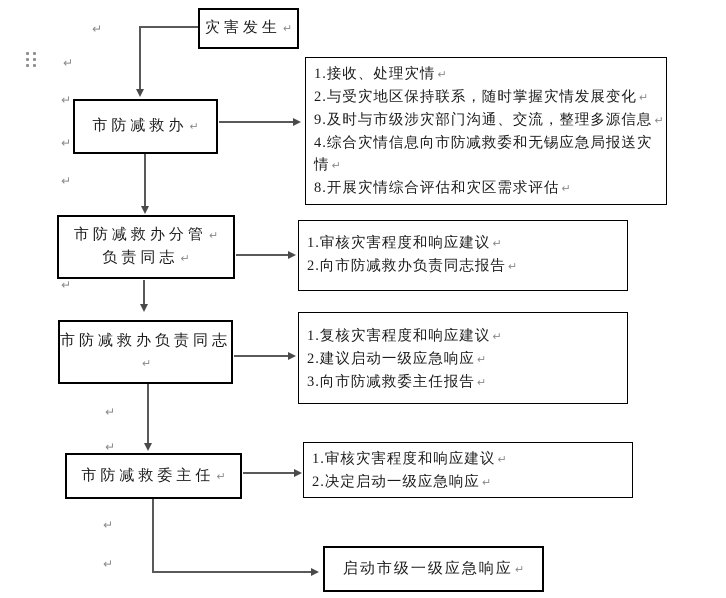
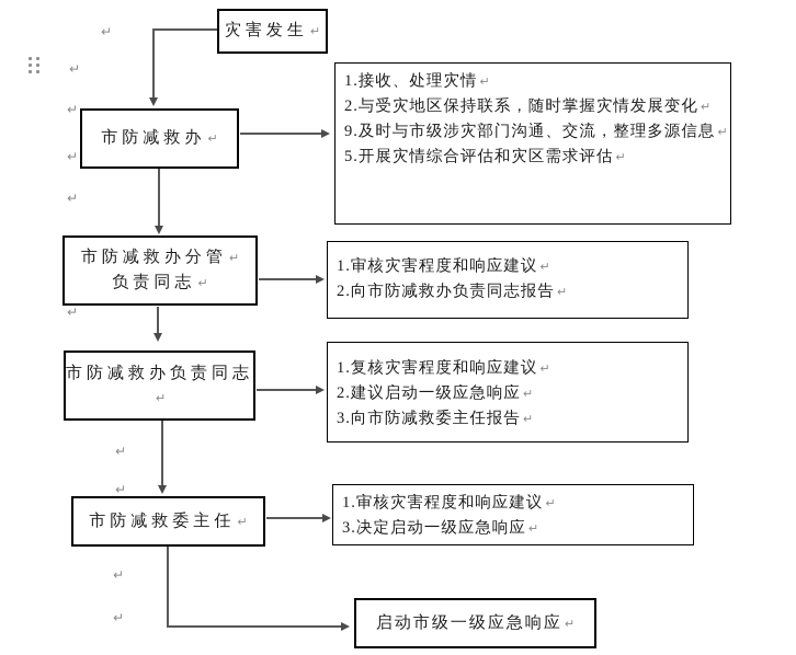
  ↵
  ↵
  ↵
  ↵
  ↵
  ↵
  ↵
  ↵
  ↵
  ↵
  灾害发生 ↵
  市防减救办 ↵
  市防减救办分管 ↵
  负责同志 ↵
  市防减救办负责同志↵
  市防减救委主任 ↵
  启动市级一级应急响应 ↵
  1.接收、处理灾情 ↵
  2.与受灾地区保持联系，随时掌握灾情发展变化 ↵
  9.及时与市级涉灾部门沟通、交流，整理多源信息 ↵
- 4.综合灾情信息向市防减救委和无锡应急局报送灾情 ↵
- 8.开展灾情综合评估和灾区需求评估 ↵
+ 5.开展灾情综合评估和灾区需求评估 ↵
  1.审核灾害程度和响应建议 ↵
  2.向市防减救办负责同志报告 ↵
  1.复核灾害程度和响应建议 ↵
  2.建议启动一级应急响应 ↵
  3.向市防减救委主任报告 ↵
  1.审核灾害程度和响应建议 ↵
- 2.决定启动一级应急响应 ↵
+ 3.决定启动一级应急响应 ↵
